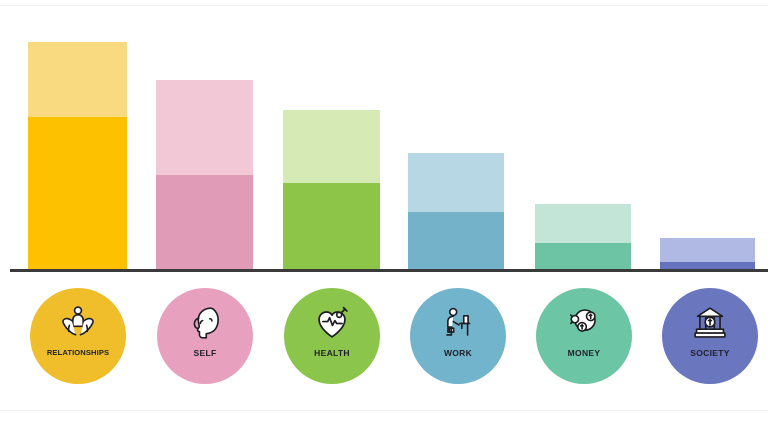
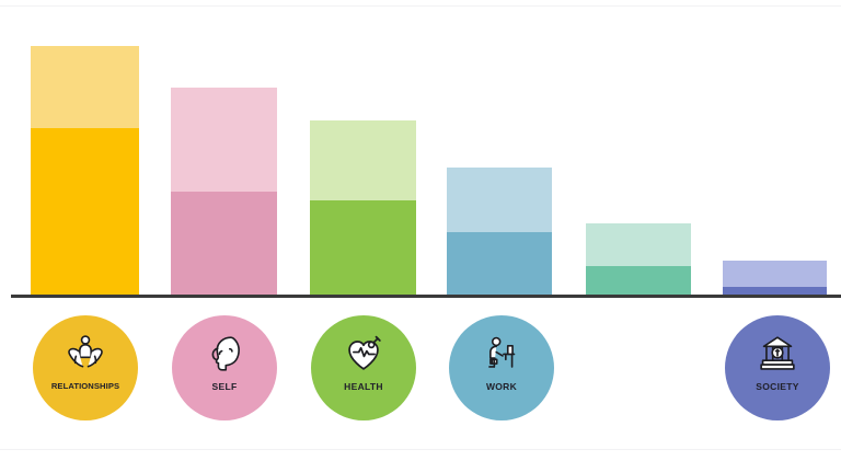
  RELATIONSHIPS
  SELF
  HEALTH
  WORK
- MONEY
  SOCIETY
